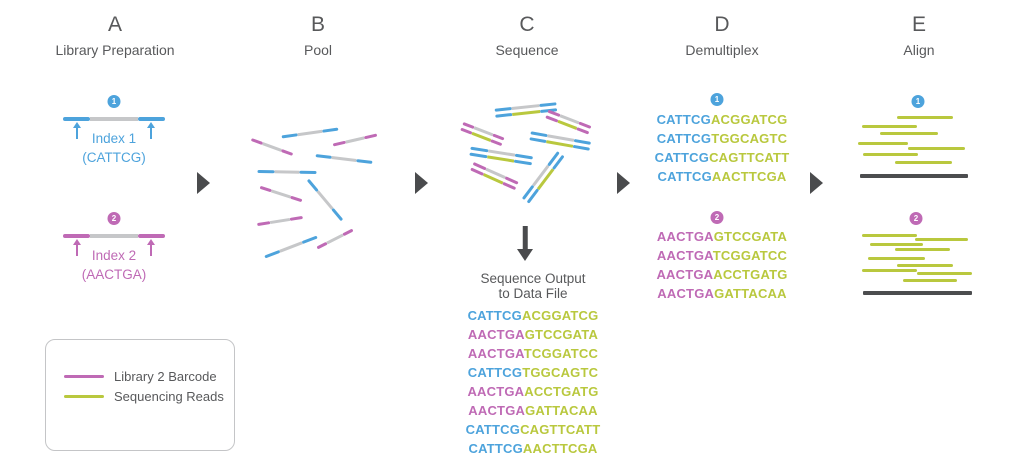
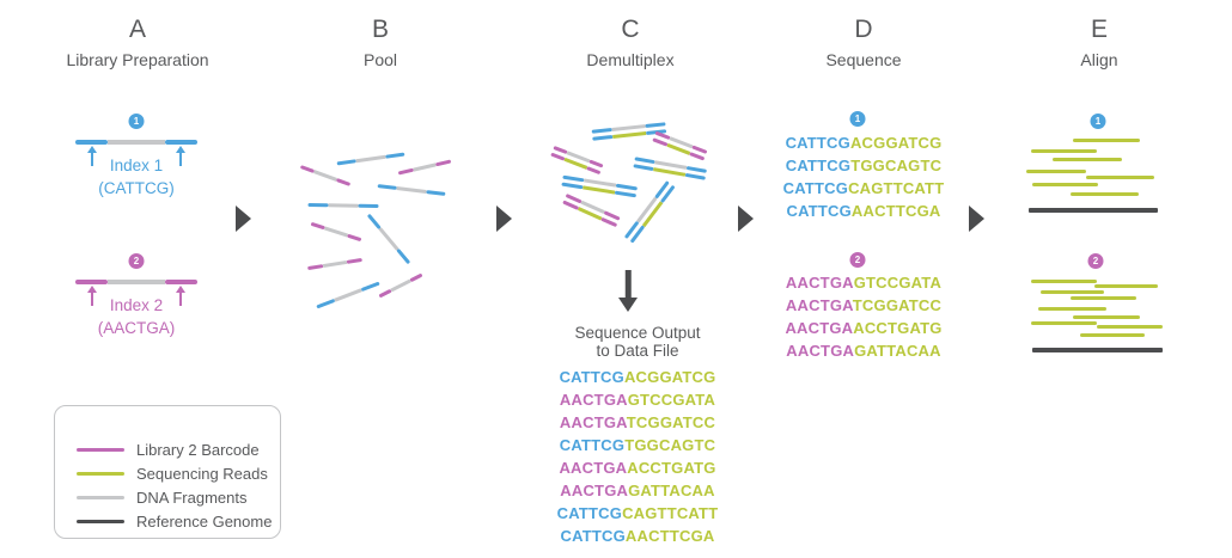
  A
  Library Preparation
  B
  Pool
  C
- Sequence
+ Demultiplex
  D
- Demultiplex
+ Sequence
  E
  Align
  1
  Index 1
  (CATTCG)
  2
  Index 2
  (AACTGA)
  Sequence Output
  to Data File
  CATTCGACGGATCG
  AACTGAGTCCGATA
  AACTGATCGGATCC
  CATTCGTGGCAGTC
  AACTGAACCTGATG
  AACTGAGATTACAA
  CATTCGCAGTTCATT
  CATTCGAACTTCGA
  1
  CATTCGACGGATCG
  CATTCGTGGCAGTC
  CATTCGCAGTTCATT
  CATTCGAACTTCGA
  2
  AACTGAGTCCGATA
  AACTGATCGGATCC
  AACTGAACCTGATG
  AACTGAGATTACAA
  1
  2
  Library 2 Barcode
  Sequencing Reads
+ DNA Fragments
+ Reference Genome
